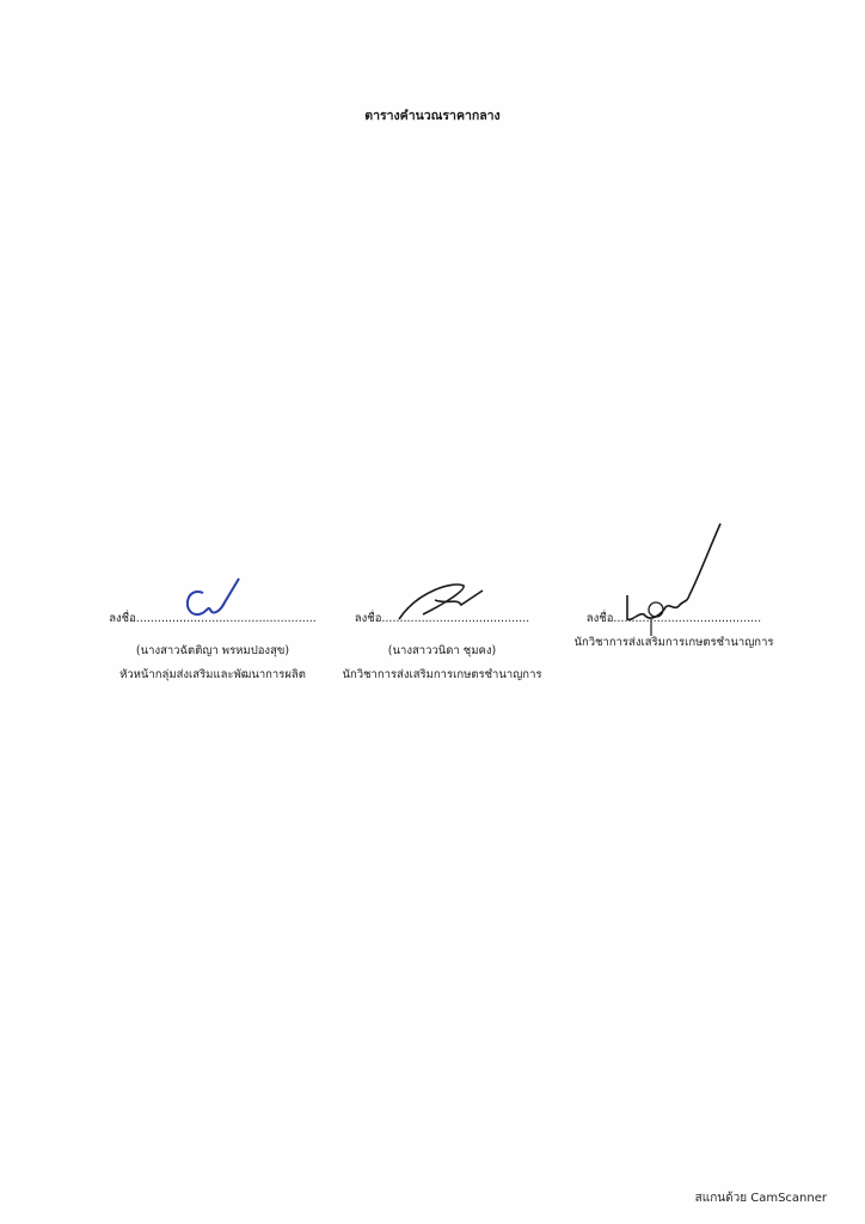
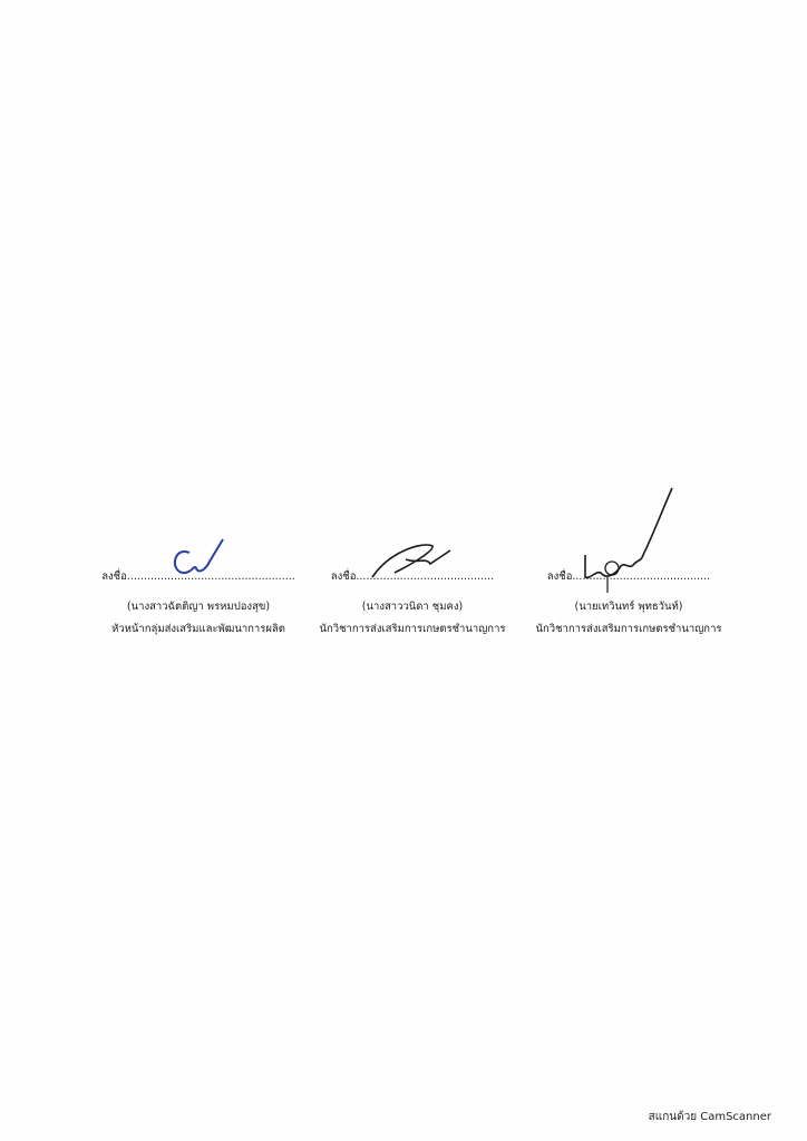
- ตารางคำนวณราคากลาง
  ลงชื่อ..................................................
  (นางสาวฉัตติญา พรหมปองสุข)
  หัวหน้ากลุ่มส่งเสริมและพัฒนาการผลิต
  ลงชื่อ.........................................
  (นางสาววนิดา ชุมคง)
  นักวิชาการส่งเสริมการเกษตรชำนาญการ
  ลงชื่อ.........................................
+ (นายเทวินทร์ พุทธวันท์)
  นักวิชาการส่งเสริมการเกษตรชำนาญการ
  สแกนด้วย CamScanner
